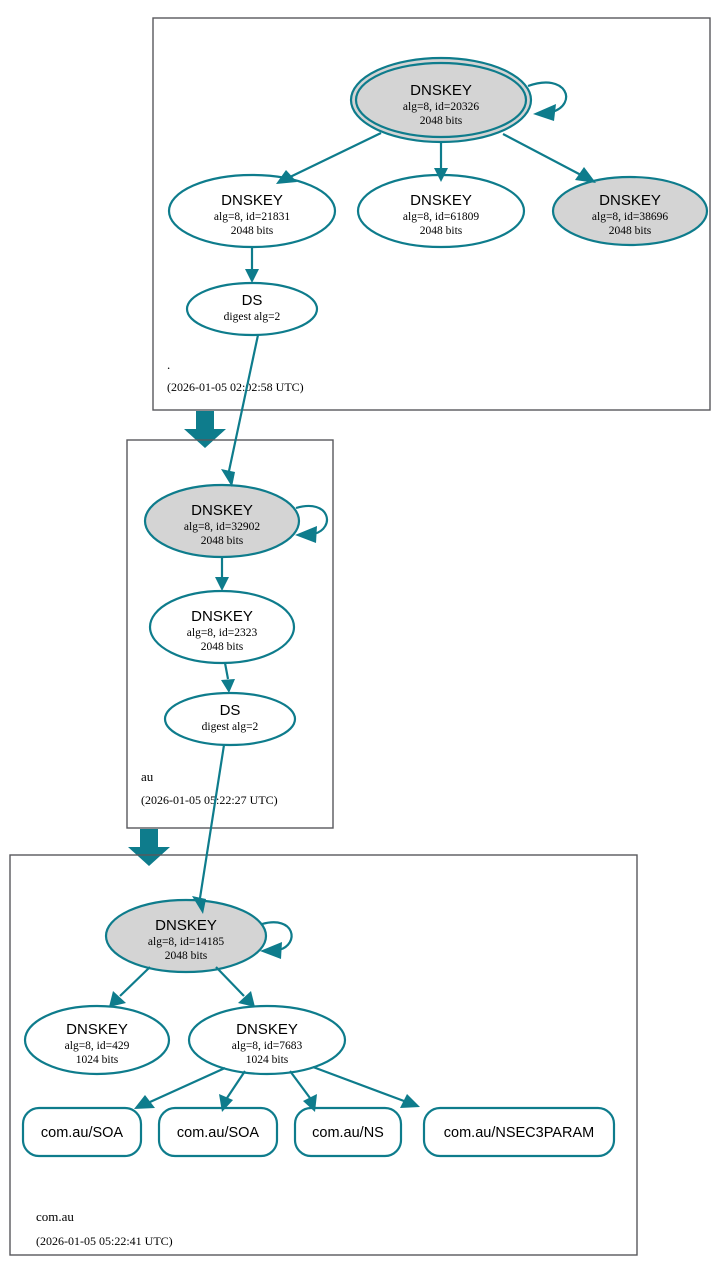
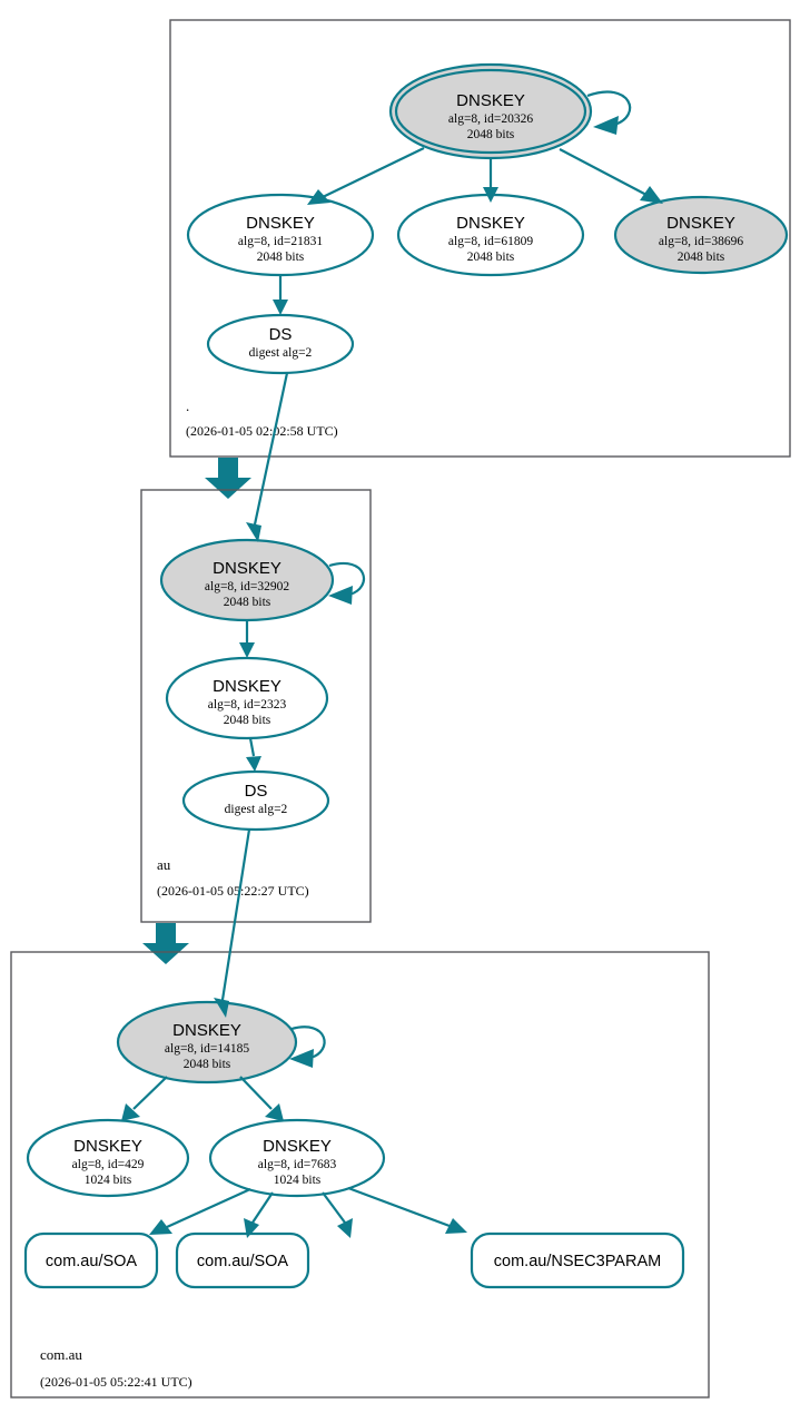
  DNSKEY
  alg=8, id=20326
  2048 bits
  DNSKEY
  alg=8, id=21831
  2048 bits
  DNSKEY
  alg=8, id=61809
  2048 bits
  DNSKEY
  alg=8, id=38696
  2048 bits
  DS
  digest alg=2
  .
  (2026-01-05 02:02:58 UTC)
  DNSKEY
  alg=8, id=32902
  2048 bits
  DNSKEY
  alg=8, id=2323
  2048 bits
  DS
  digest alg=2
  au
  (2026-01-05 05:22:27 UTC)
  DNSKEY
  alg=8, id=14185
  2048 bits
  DNSKEY
  alg=8, id=429
  1024 bits
  DNSKEY
  alg=8, id=7683
  1024 bits
  com.au/SOA
  com.au/SOA
- com.au/NS
  com.au/NSEC3PARAM
  com.au
  (2026-01-05 05:22:41 UTC)
